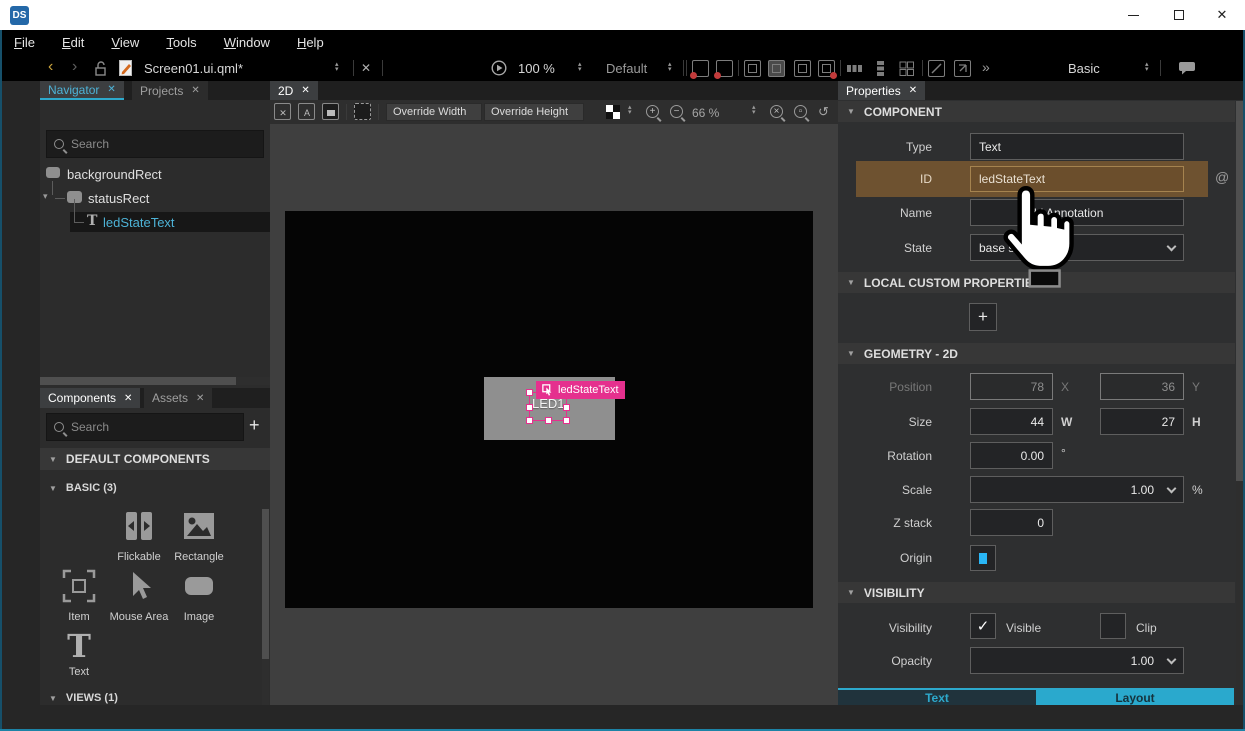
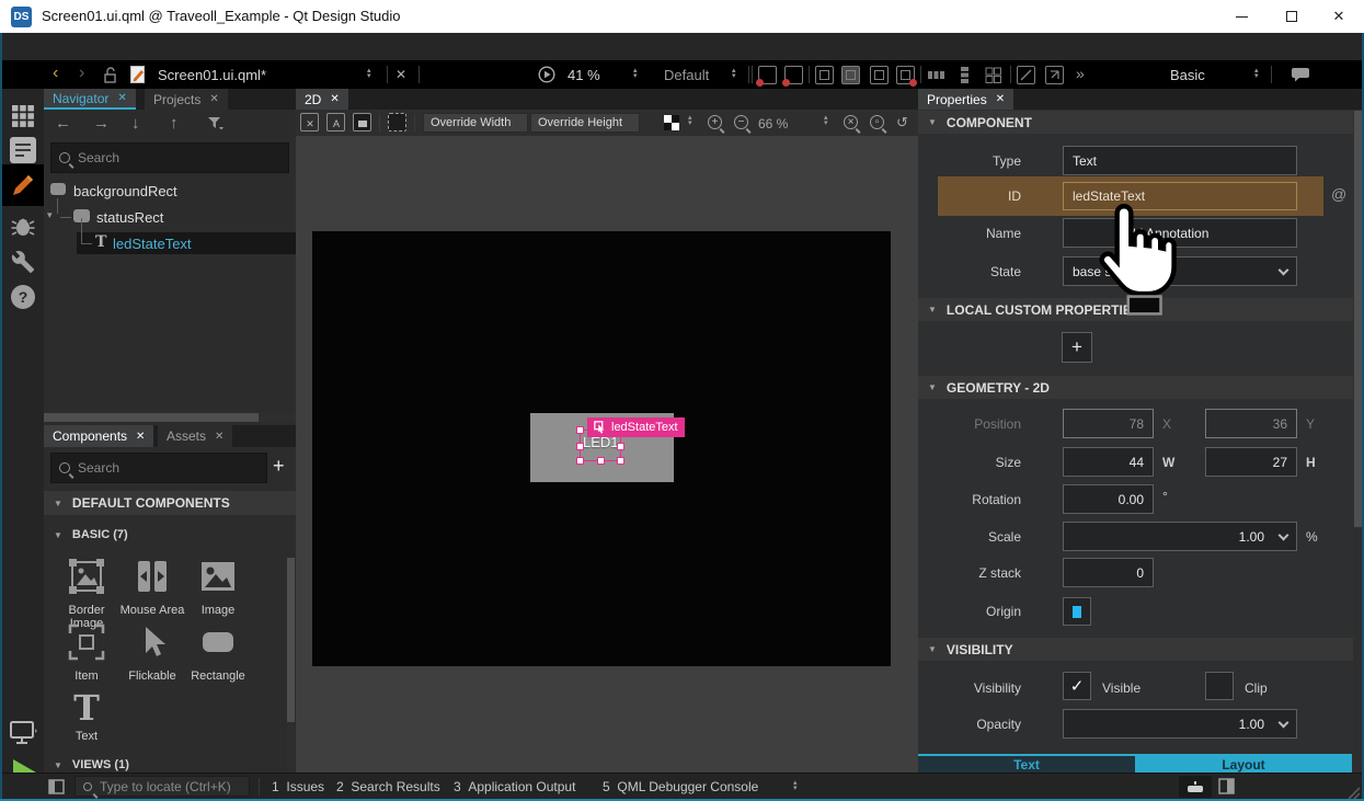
  DS
+ Screen01.ui.qml @ Traveoll_Example - Qt Design Studio
  ✕
- File
- Edit
- View
- Tools
- Window
- Help
  ‹
  ›
  Screen01.ui.qml*
  ✕
- 100 %
+ 41 %
  Default
  »
  Basic
+ ?
  Navigator
  ✕
  Projects
  ✕
+ ←
+ →
+ ↓
+ ↑
  Search
  backgroundRect
  ▾
  statusRect
  T
  ledStateText
  Components
  ✕
  Assets
  ✕
  Search
  +
  ▼
  DEFAULT COMPONENTS
  ▼
- BASIC (3)
+ BASIC (7)
+ Border Image
- Flickable
+ Mouse Area
- Rectangle
+ Image
  Item
- Mouse Area
+ Flickable
- Image
+ Rectangle
  T
  Text
  ▼
  VIEWS (1)
  2D
  ✕
  ✕
  A
  Override Width
  Override Height
  +
  −
  66 %
  ×
  ▫
  ↺
  LED1
  ledStateText
  Properties
  ✕
  ▼
  COMPONENT
  Type
  Text
  ID
  ledStateText
  @
  Name
  Annotation
  State
  ▼
  LOCAL CUSTOM PROPERTI
  +
  ▼
  GEOMETRY - 2D
  Position
  78
  X
  36
  Y
  Size
  44
  W
  27
  H
  Rotation
  0.00
  °
  Scale
  1.00
  %
  Z stack
  0
  Origin
  ▼
  VISIBILITY
  Visibility
  ✓
  Visible
  Clip
  Opacity
  1.00
  Text
  Layout
+ Type to locate (Ctrl+K)
+ 1 Issues
+ 2 Search Results
+ 3 Application Output
+ 5 QML Debugger Console
